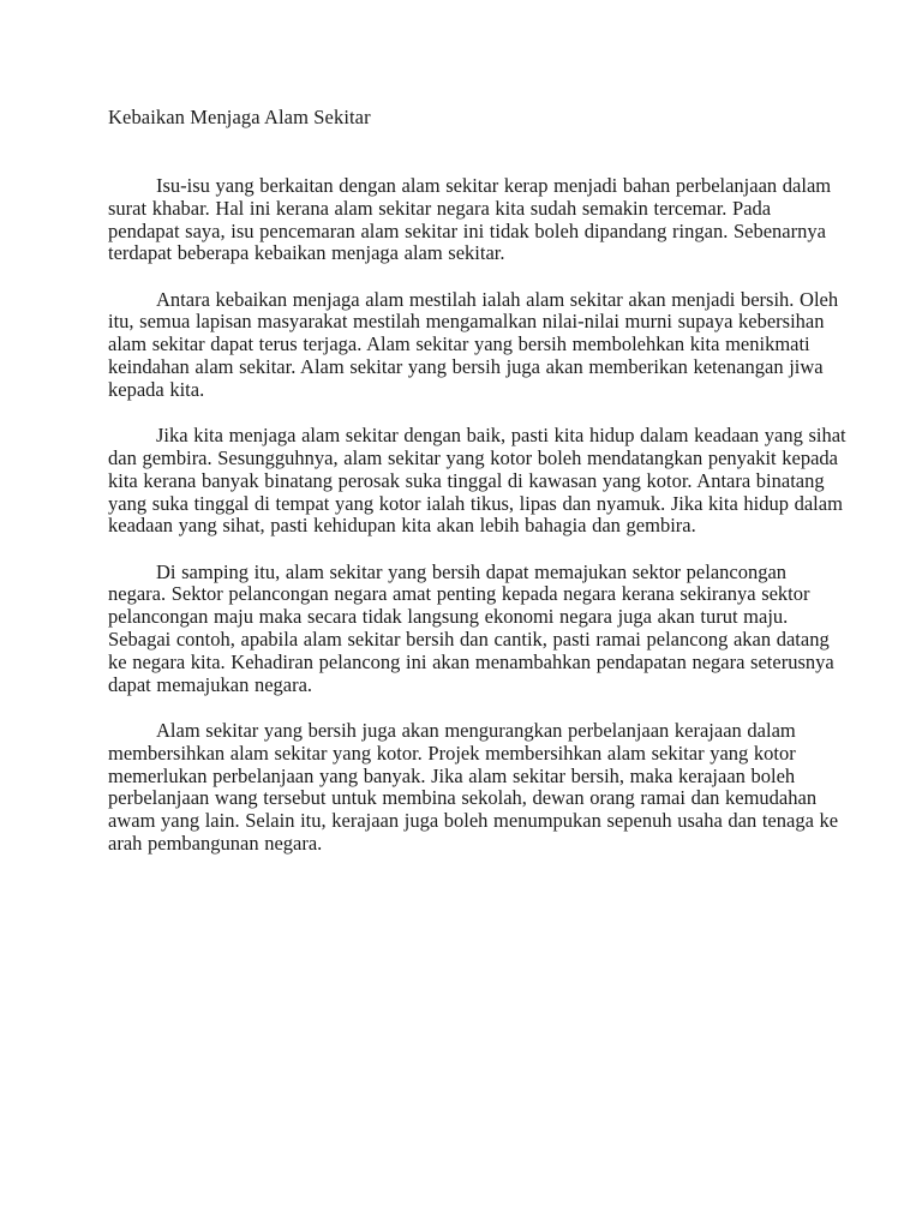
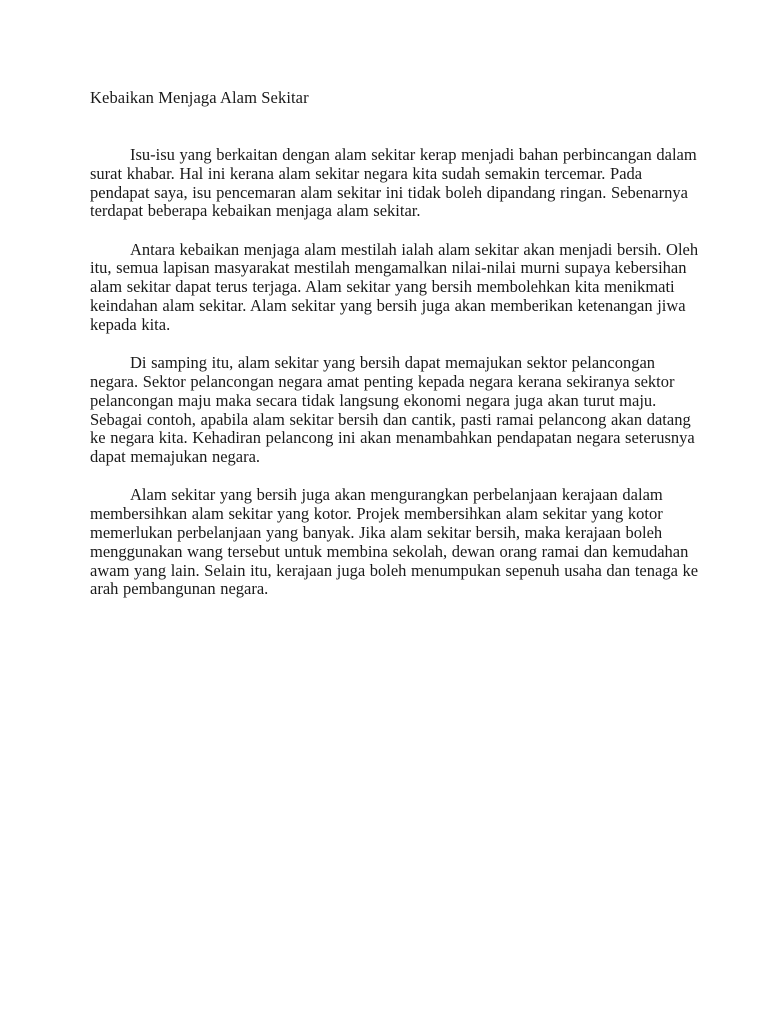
  Kebaikan Menjaga Alam Sekitar
- Isu-isu yang berkaitan dengan alam sekitar kerap menjadi bahan perbelanjaan dalam surat khabar. Hal ini kerana alam sekitar negara kita sudah semakin tercemar. Pada pendapat saya, isu pencemaran alam sekitar ini tidak boleh dipandang ringan. Sebenarnya terdapat beberapa kebaikan menjaga alam sekitar.
+ Isu-isu yang berkaitan dengan alam sekitar kerap menjadi bahan perbincangan dalam surat khabar. Hal ini kerana alam sekitar negara kita sudah semakin tercemar. Pada pendapat saya, isu pencemaran alam sekitar ini tidak boleh dipandang ringan. Sebenarnya terdapat beberapa kebaikan menjaga alam sekitar.
  Antara kebaikan menjaga alam mestilah ialah alam sekitar akan menjadi bersih. Oleh itu, semua lapisan masyarakat mestilah mengamalkan nilai-nilai murni supaya kebersihan alam sekitar dapat terus terjaga. Alam sekitar yang bersih membolehkan kita menikmati keindahan alam sekitar. Alam sekitar yang bersih juga akan memberikan ketenangan jiwa kepada kita.
- Jika kita menjaga alam sekitar dengan baik, pasti kita hidup dalam keadaan yang sihat dan gembira. Sesungguhnya, alam sekitar yang kotor boleh mendatangkan penyakit kepada kita kerana banyak binatang perosak suka tinggal di kawasan yang kotor. Antara binatang yang suka tinggal di tempat yang kotor ialah tikus, lipas dan nyamuk. Jika kita hidup dalam keadaan yang sihat, pasti kehidupan kita akan lebih bahagia dan gembira.
  Di samping itu, alam sekitar yang bersih dapat memajukan sektor pelancongan negara. Sektor pelancongan negara amat penting kepada negara kerana sekiranya sektor pelancongan maju maka secara tidak langsung ekonomi negara juga akan turut maju. Sebagai contoh, apabila alam sekitar bersih dan cantik, pasti ramai pelancong akan datang ke negara kita. Kehadiran pelancong ini akan menambahkan pendapatan negara seterusnya dapat memajukan negara.
- Alam sekitar yang bersih juga akan mengurangkan perbelanjaan kerajaan dalam membersihkan alam sekitar yang kotor. Projek membersihkan alam sekitar yang kotor memerlukan perbelanjaan yang banyak. Jika alam sekitar bersih, maka kerajaan boleh perbelanjaan wang tersebut untuk membina sekolah, dewan orang ramai dan kemudahan awam yang lain. Selain itu, kerajaan juga boleh menumpukan sepenuh usaha dan tenaga ke arah pembangunan negara.
+ Alam sekitar yang bersih juga akan mengurangkan perbelanjaan kerajaan dalam membersihkan alam sekitar yang kotor. Projek membersihkan alam sekitar yang kotor memerlukan perbelanjaan yang banyak. Jika alam sekitar bersih, maka kerajaan boleh menggunakan wang tersebut untuk membina sekolah, dewan orang ramai dan kemudahan awam yang lain. Selain itu, kerajaan juga boleh menumpukan sepenuh usaha dan tenaga ke arah pembangunan negara.
